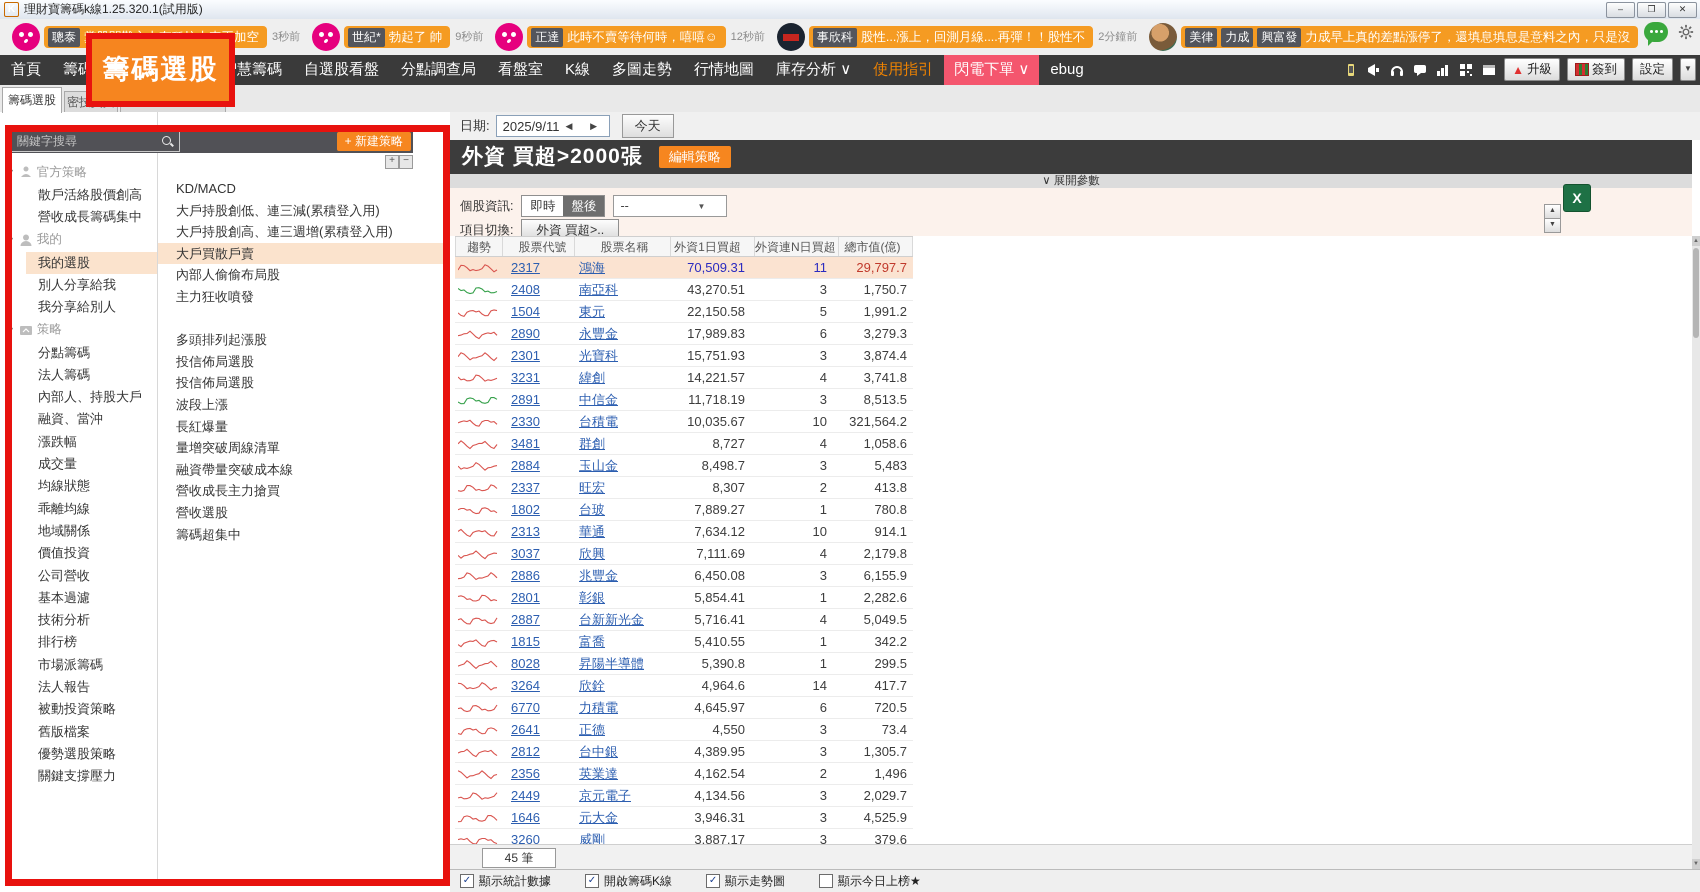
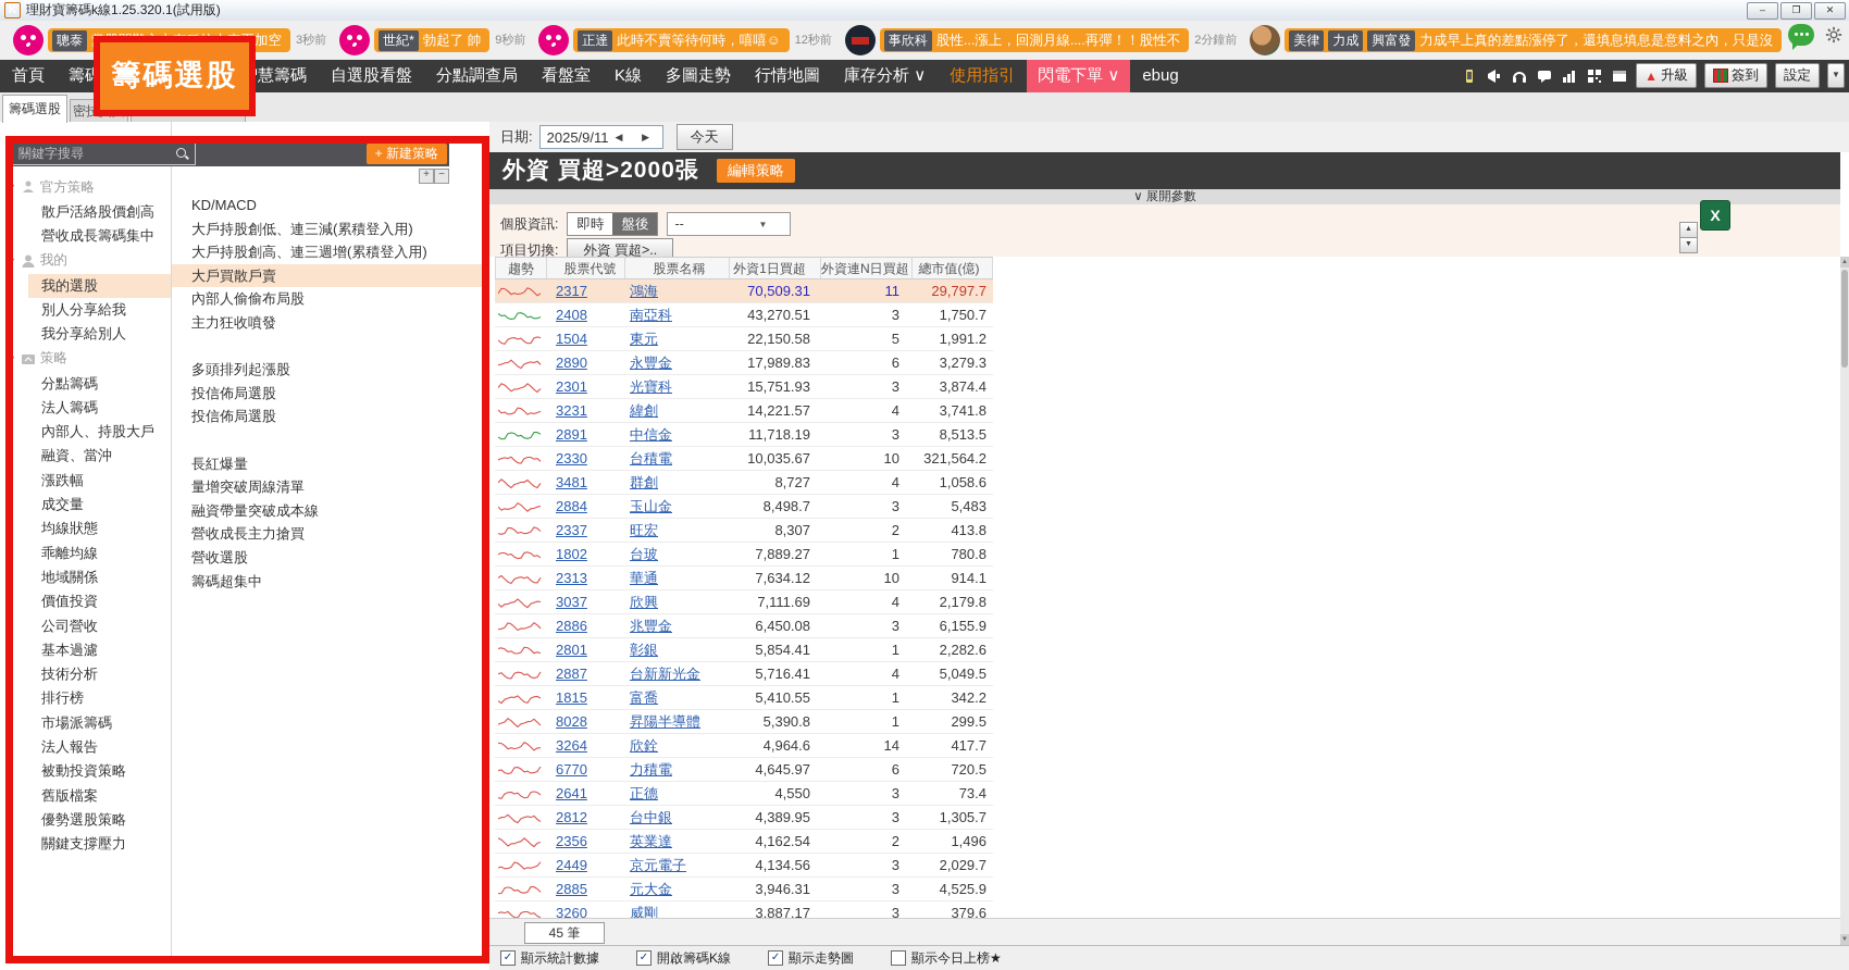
  K
  理財寶籌碼k線1.25.320.1(試用版)
  –
  ❐
  ✕
  聰泰
  3秒前
  世紀*
  勃起了 帥
  9秒前
  正達
  此時不賣等待何時，嘻嘻☺
  12秒前
  事欣科
  股性...漲上，回測月線....再彈！！股性不
  2分鐘前
  美律
  力成
  興富發
  力成早上真的差點漲停了，還填息填息是意料之內，只是沒
  首頁
  慧籌碼
  自選股看盤
  分點調查局
  看盤室
  K線
  多圖走勢
  行情地圖
  庫存分析 ∨
  使用指引
  閃電下單 ∨
  ebug
  ▲
  升級
  簽到
  設定
  ▼
  籌碼選股
  ▼
  官方策略
  散戶活絡股價創高
  營收成長籌碼集中
  ▼
  我的
  我的選股
  別人分享給我
  我分享給別人
  ▼
  策略
  分點籌碼
  法人籌碼
  內部人、持股大戶
  融資、當沖
  漲跌幅
  成交量
  均線狀態
  乖離均線
  地域關係
  價值投資
  公司營收
  基本過濾
  技術分析
  排行榜
  市場派籌碼
  法人報告
  被動投資策略
  舊版檔案
  優勢選股策略
  關鍵支撐壓力
  KD/MACD
  大戶持股創低、連三減(累積登入用)
  大戶持股創高、連三週增(累積登入用)
  大戶買散戶賣
  內部人偷偷布局股
  主力狂收噴發
  多頭排列起漲股
  投信佈局選股
  投信佈局選股
- 波段上漲
  長紅爆量
  量增突破周線清單
  融資帶量突破成本線
  營收成長主力搶買
  營收選股
  籌碼超集中
  關鍵字搜尋
  + 新建策略
  +
  −
  日期:
  2025/9/11
  ◀
  ▶
  今天
  外資 買超>2000張
  編輯策略
  ∨ 展開參數
  個股資訊:
  即時
  盤後
  --
  ▼
  項目切換:
  外資 買超>..
  X
  趨勢
  股票代號
  股票名稱
  外資1日買超
  外資連N日買超
  總市值(億)
  2317
  鴻海
  70,509.31
  11
  29,797.7
  2408
  南亞科
  43,270.51
  3
  1,750.7
  1504
  東元
  22,150.58
  5
  1,991.2
  2890
  永豐金
  17,989.83
  6
  3,279.3
  2301
  光寶科
  15,751.93
  3
  3,874.4
  3231
  緯創
  14,221.57
  4
  3,741.8
  2891
  中信金
  11,718.19
  3
  8,513.5
  2330
  台積電
  10,035.67
  10
  321,564.2
  3481
  群創
  8,727
  4
  1,058.6
  2884
  玉山金
  8,498.7
  3
  5,483
  2337
  旺宏
  8,307
  2
  413.8
  1802
  台玻
  7,889.27
  1
  780.8
  2313
  華通
  7,634.12
  10
  914.1
  3037
  欣興
  7,111.69
  4
  2,179.8
  2886
  兆豐金
  6,450.08
  3
  6,155.9
  2801
  彰銀
  5,854.41
  1
  2,282.6
  2887
  台新新光金
  5,716.41
  4
  5,049.5
  1815
  富喬
  5,410.55
  1
  342.2
  8028
  昇陽半導體
  5,390.8
  1
  299.5
  3264
  欣銓
  4,964.6
  14
  417.7
  6770
  力積電
  4,645.97
  6
  720.5
  2641
  正德
  4,550
  3
  73.4
  2812
  台中銀
  4,389.95
  3
  1,305.7
  2356
  英業達
  4,162.54
  2
  1,496
  2449
  京元電子
  4,134.56
  3
  2,029.7
- 1646
+ 2885
  元大金
  3,946.31
  3
  4,525.9
  3260
  威剛
  3,887.17
  3
  379.6
  45 筆
  ✓
  顯示統計數據
  ✓
  開啟籌碼K線
  ✓
  顯示走勢圖
  顯示今日上榜★
  籌碼選股
